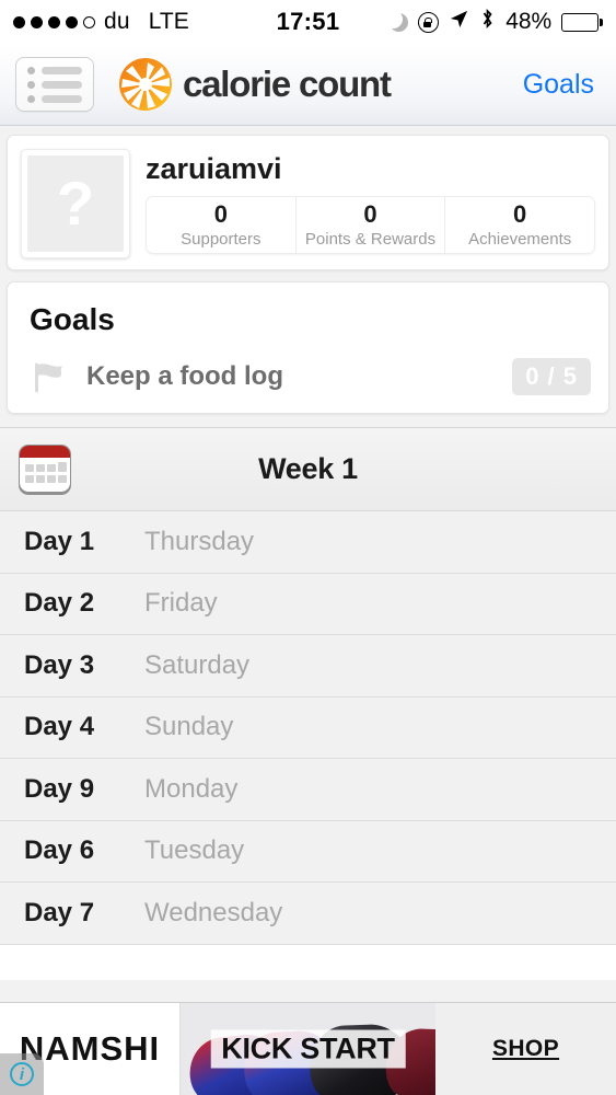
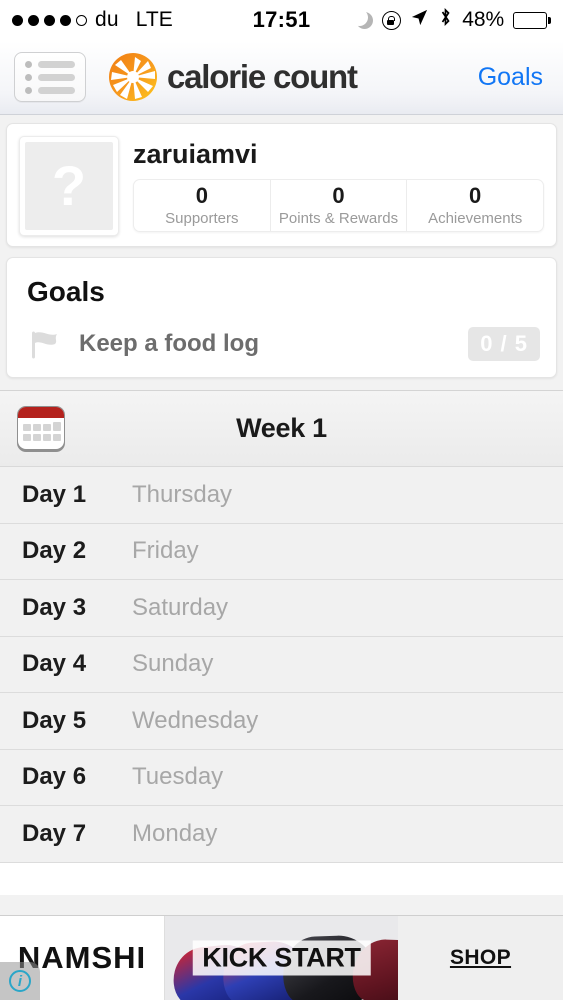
  du
  LTE
  17:51
  48%
  calorie count
  Goals
  zaruiamvi
  0
  Supporters
  0
  Points & Rewards
  0
  Achievements
  Goals
  Keep a food log
  0 / 5
  Week 1
  Day 1
  Thursday
  Day 2
  Friday
  Day 3
  Saturday
  Day 4
  Sunday
- Day 9
+ Day 5
- Monday
+ Wednesday
  Day 6
  Tuesday
  Day 7
- Wednesday
+ Monday
  NAMSHI
  KICK START
  SHOP
  i
